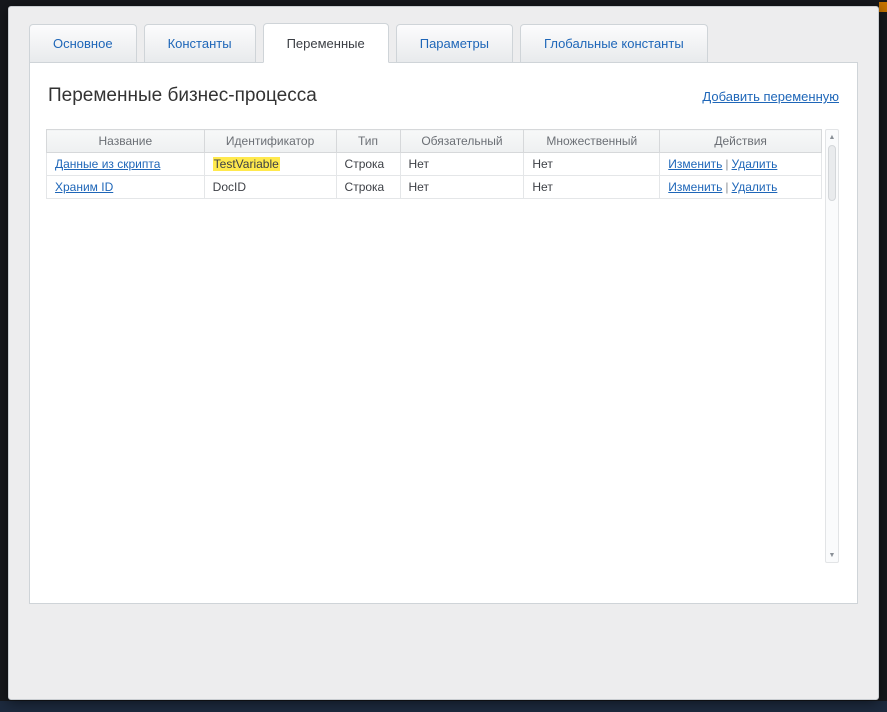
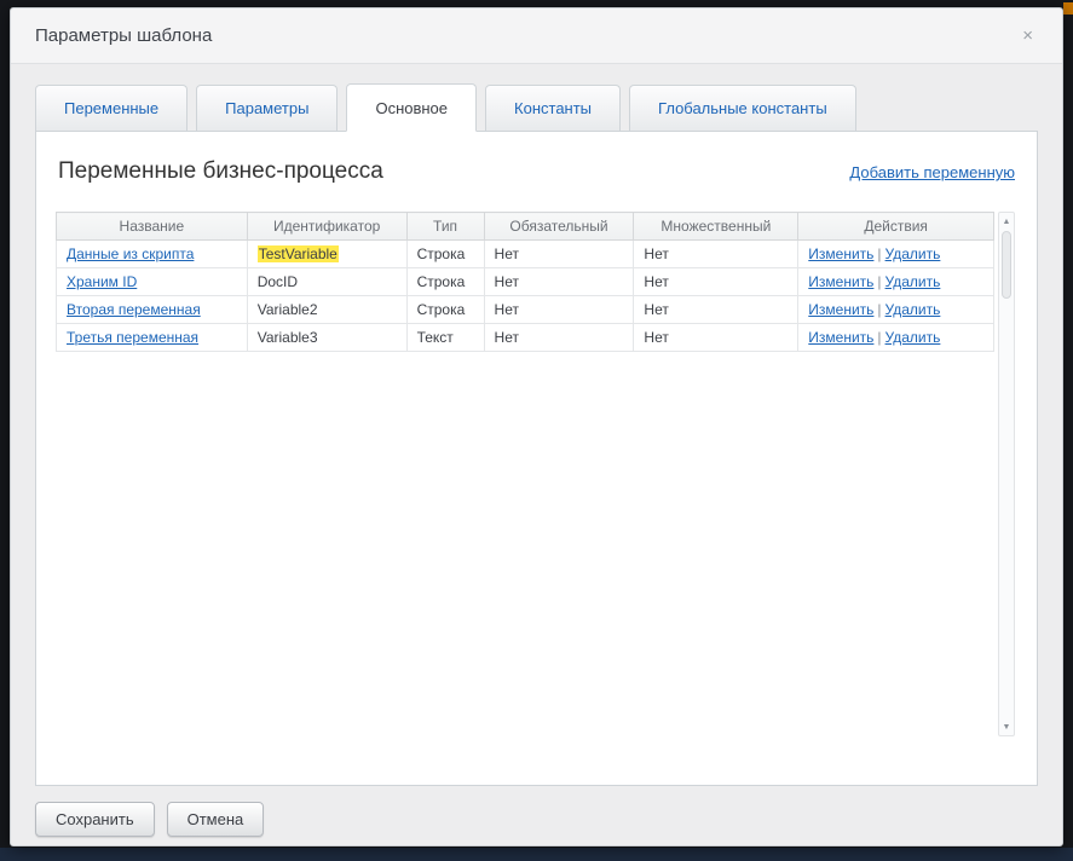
+ Параметры шаблона
+ ×
- Основное
+ Переменные
- Константы
+ Параметры
- Переменные
+ Основное
- Параметры
+ Константы
  Глобальные константы
  Переменные бизнес-процесса
  Добавить переменную
  Название	Идентификатор	Тип	Обязательный	Множественный	Действия
  Данные из скрипта	TestVariable	Строка	Нет	Нет	Изменить | Удалить
  Храним ID	DocID	Строка	Нет	Нет	Изменить | Удалить
+ Вторая переменная	Variable2	Строка	Нет	Нет	Изменить | Удалить
+ Третья переменная	Variable3	Текст	Нет	Нет	Изменить | Удалить
+ Сохранить
+ Отмена
